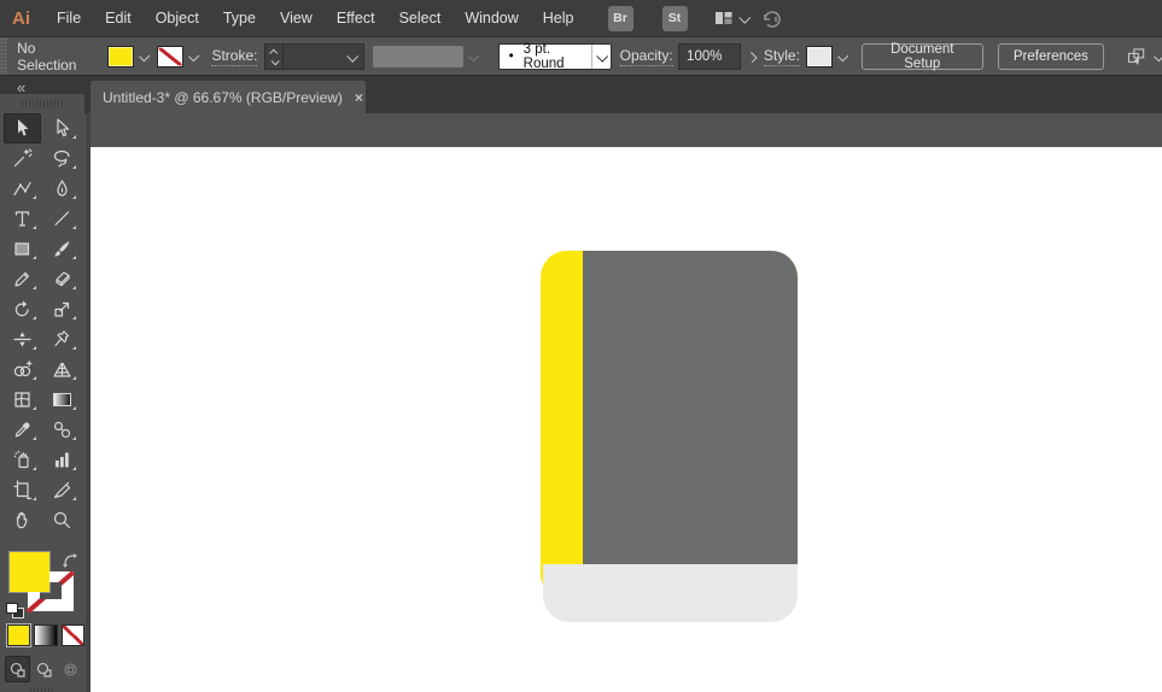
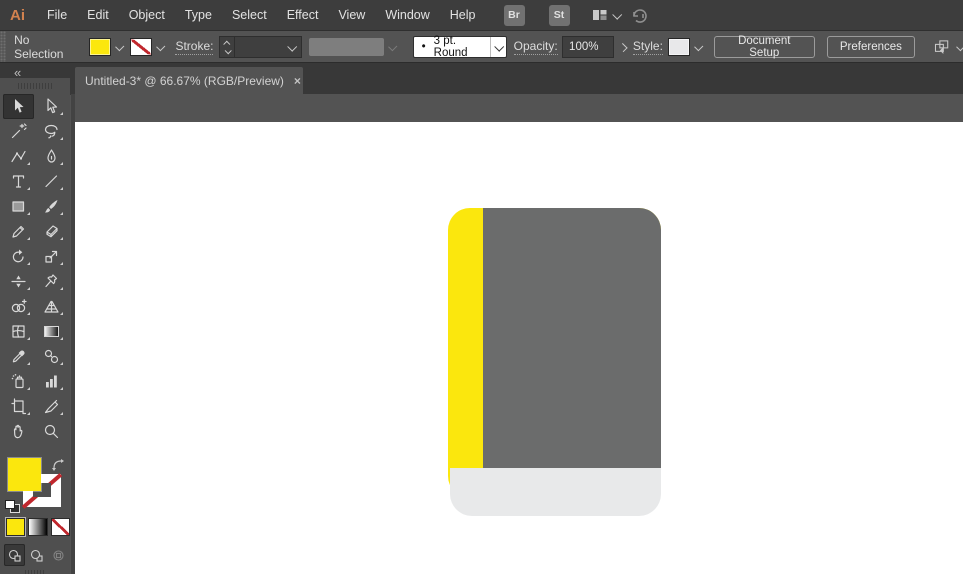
  Ai
  File
  Edit
  Object
  Type
- View
+ Select
  Effect
- Select
+ View
  Window
  Help
  Br
  St
  No Selection
  Stroke:
  •
  3 pt. Round
  Opacity:
  100%
  Style:
  Document Setup
  Preferences
  «
  Untitled-3* @ 66.67% (RGB/Preview)
  ×
